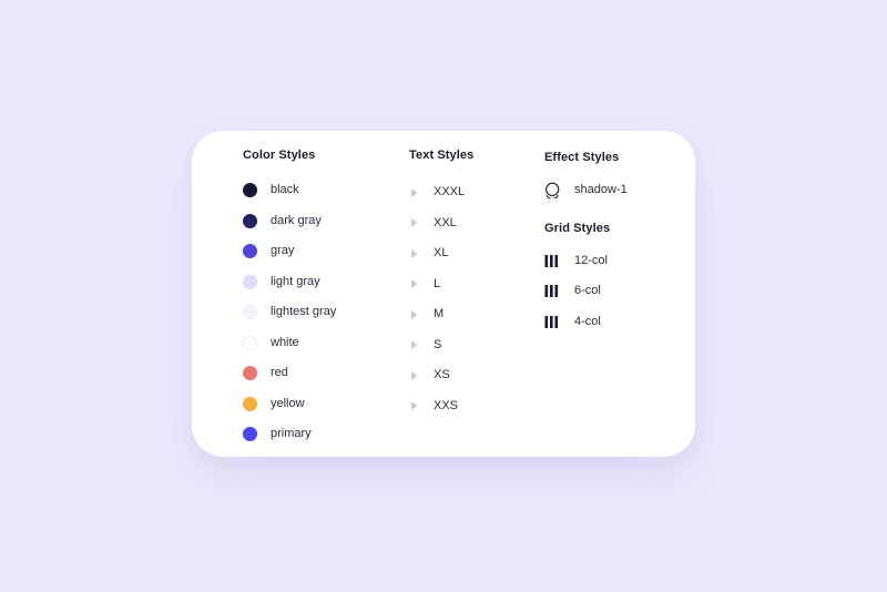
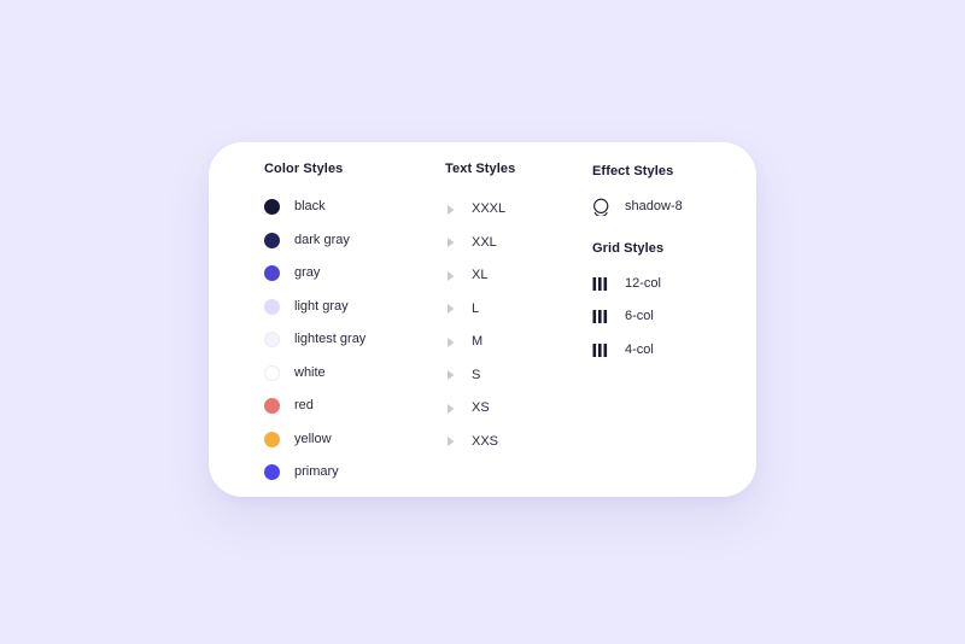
  Color Styles
  black
  dark gray
  gray
  light gray
  lightest gray
  white
  red
  yellow
  primary
  Text Styles
  XXXL
  XXL
  XL
  L
  M
  S
  XS
  XXS
  Effect Styles
- shadow-1
+ shadow-8
  Grid Styles
  12-col
  6-col
  4-col
